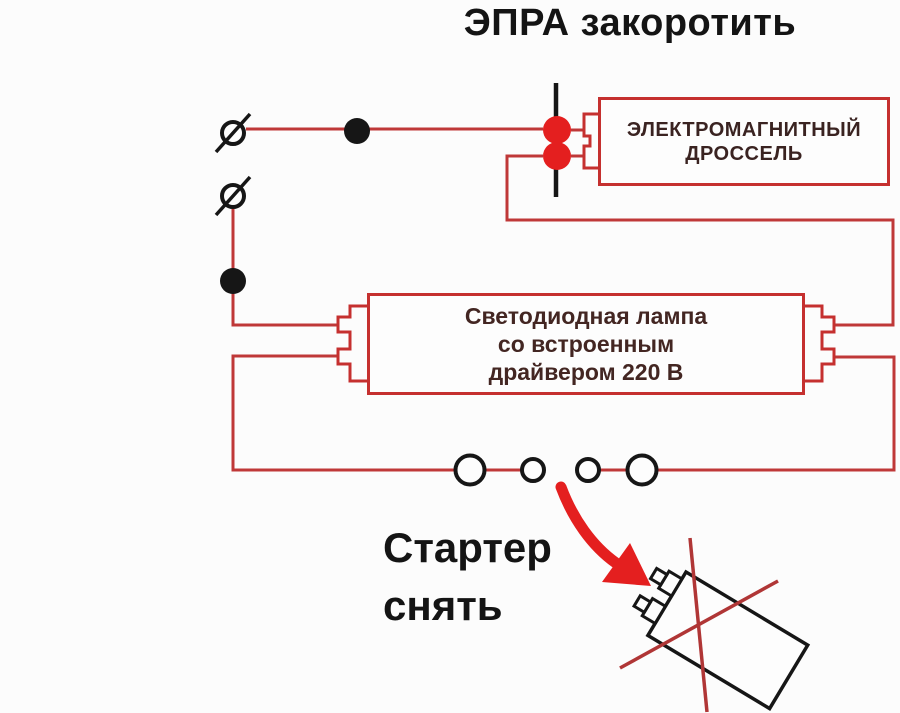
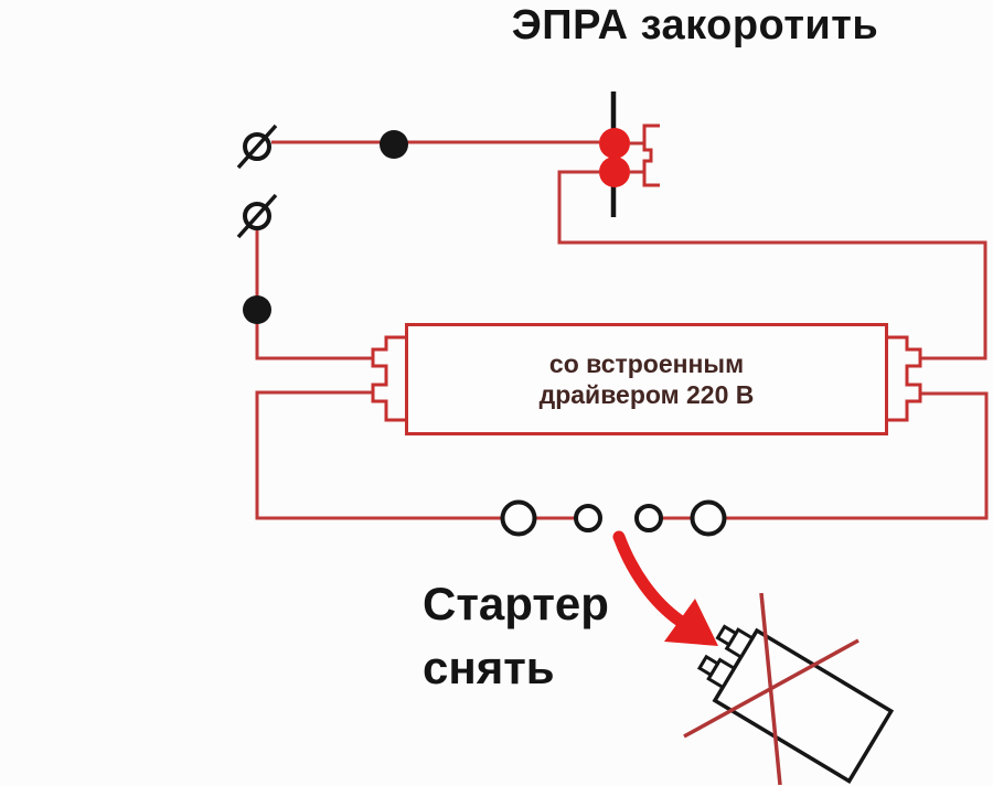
  ЭПРА закоротить
- ЭЛЕКТРОМАГНИТНЫЙ
- ДРОССЕЛЬ
- Светодиодная лампа
  со встроенным
  драйвером 220 В
  Стартер
  снять
